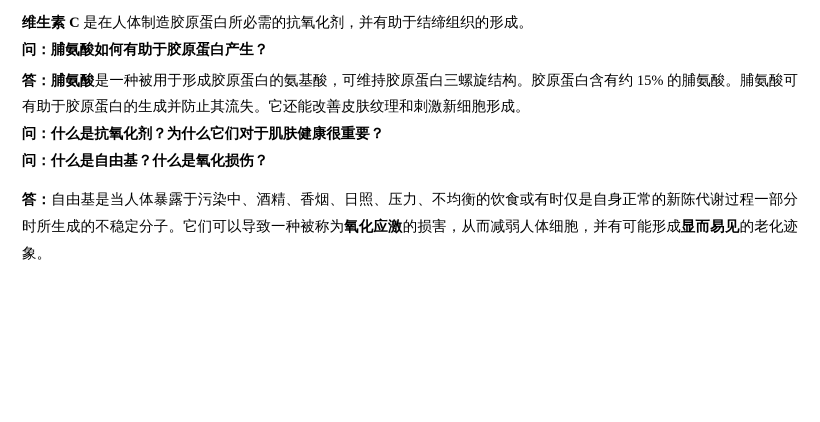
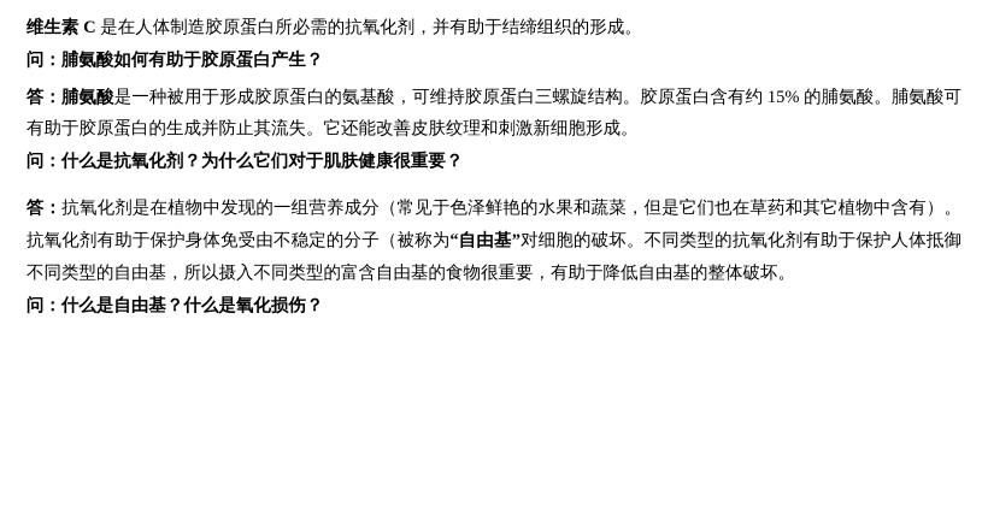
  维生素 C 是在人体制造胶原蛋白所必需的抗氧化剂，并有助于结缔组织的形成。
  问：脯氨酸如何有助于胶原蛋白产生？
  答：脯氨酸是一种被用于形成胶原蛋白的氨基酸，可维持胶原蛋白三螺旋结构。胶原蛋白含有约 15% 的脯氨酸。脯氨酸可有助于胶原蛋白的生成并防止其流失。它还能改善皮肤纹理和刺激新细胞形成。
  问：什么是抗氧化剂？为什么它们对于肌肤健康很重要？
+ 答：抗氧化剂是在植物中发现的一组营养成分（常见于色泽鲜艳的水果和蔬菜，但是它们也在草药和其它植物中含有）。抗氧化剂有助于保护身体免受由不稳定的分子（被称为“自由基”对细胞的破坏。不同类型的抗氧化剂有助于保护人体抵御不同类型的自由基，所以摄入不同类型的富含自由基的食物很重要，有助于降低自由基的整体破坏。
  问：什么是自由基？什么是氧化损伤？
- 答：自由基是当人体暴露于污染中、酒精、香烟、日照、压力、不均衡的饮食或有时仅是自身正常的新陈代谢过程一部分时所生成的不稳定分子。它们可以导致一种被称为氧化应激的损害，从而减弱人体细胞，并有可能形成显而易见的老化迹象。
